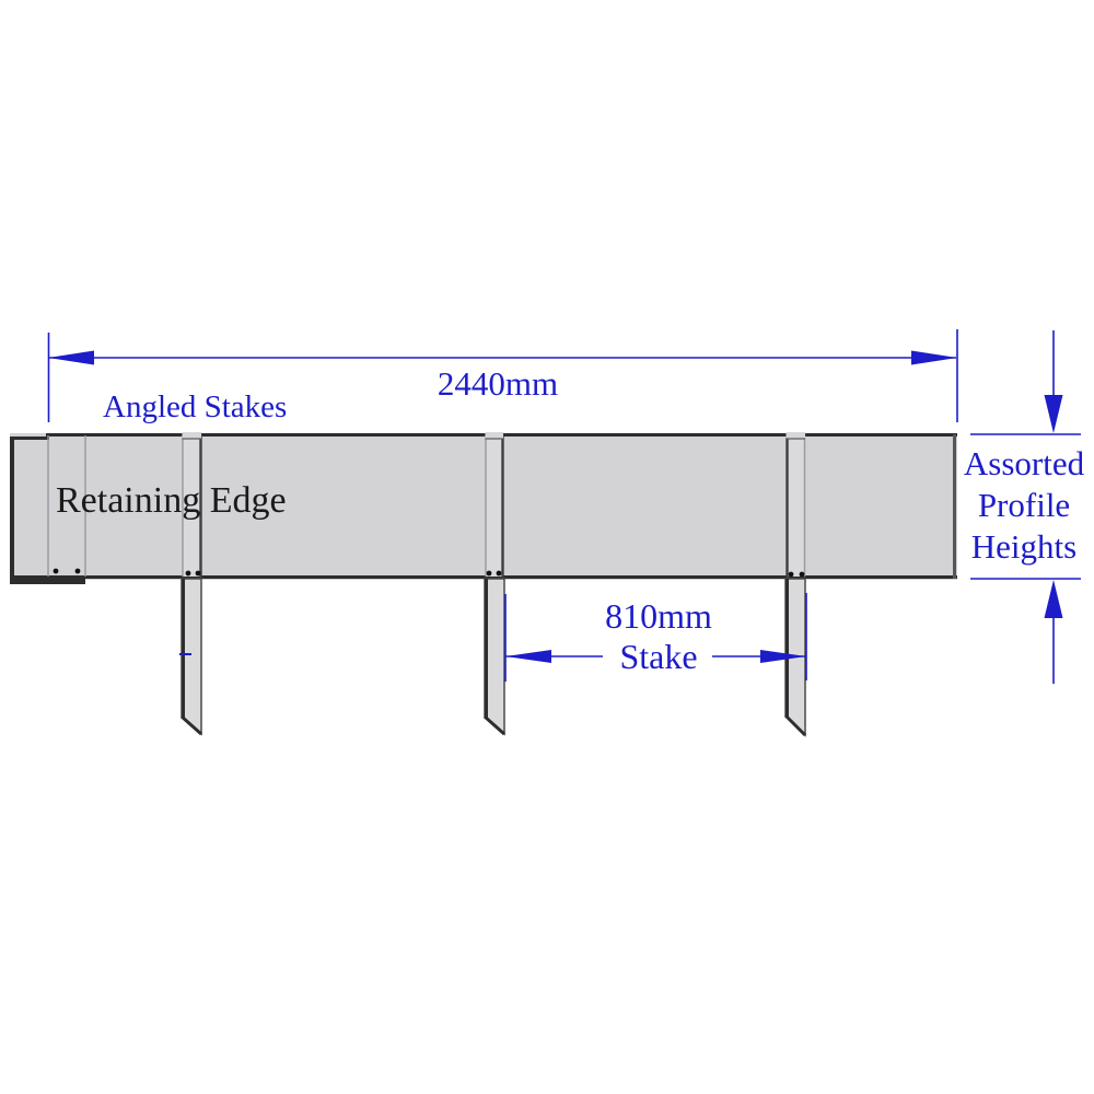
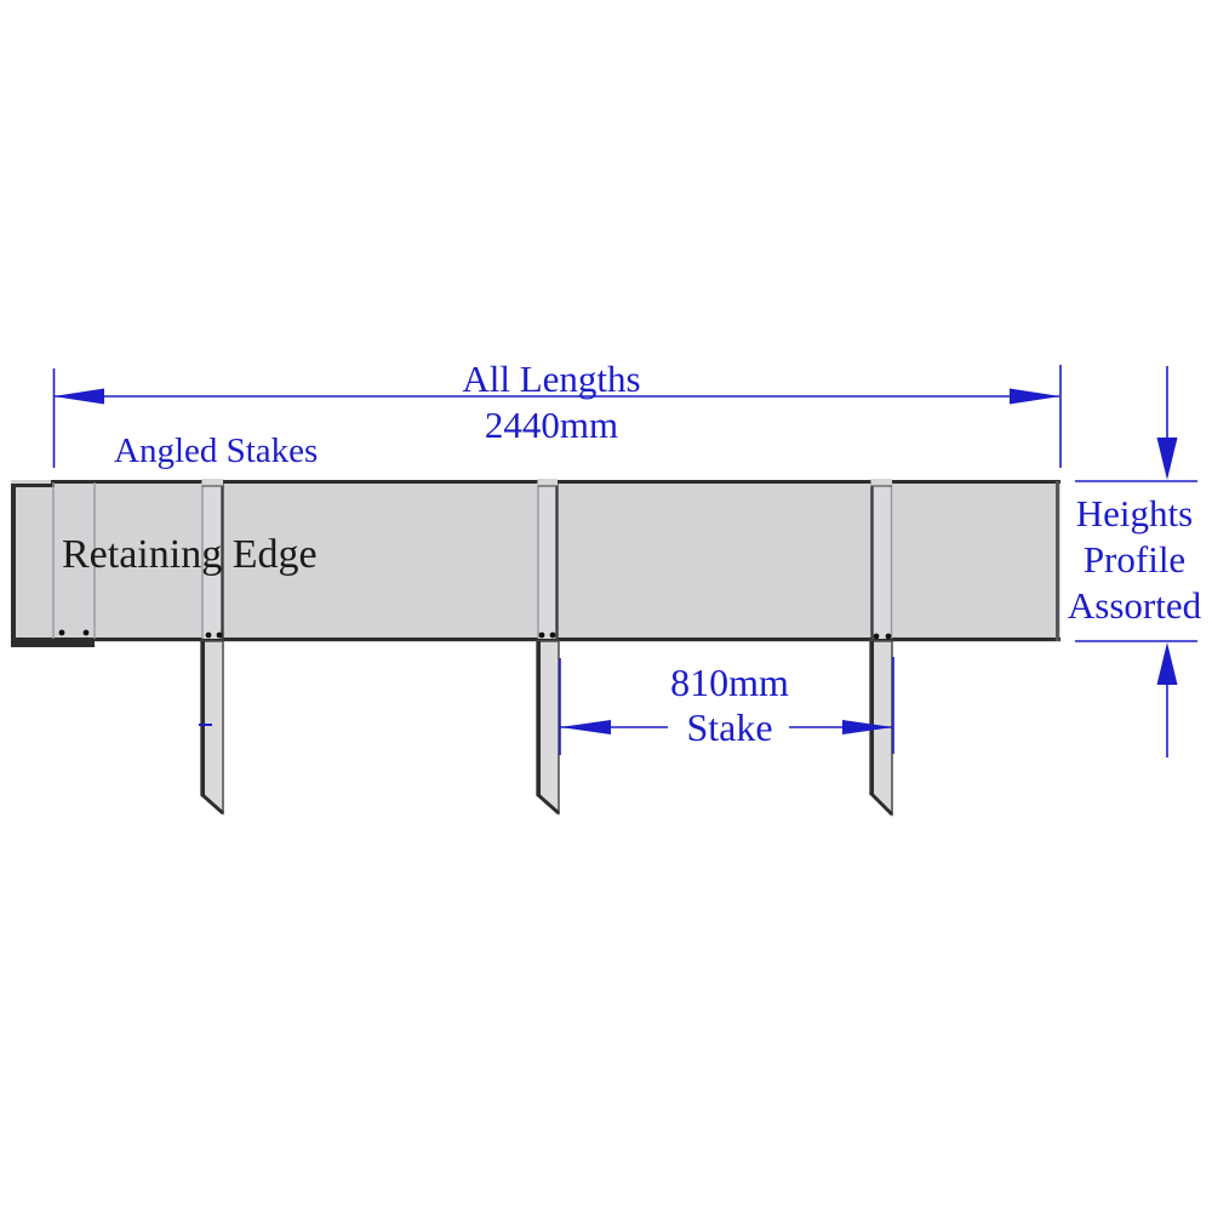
+ All Lengths
  2440mm
  Angled Stakes
  Retaining Edge
- Assorted
+ Heights
  Profile
- Heights
+ Assorted
  810mm
  Stake
